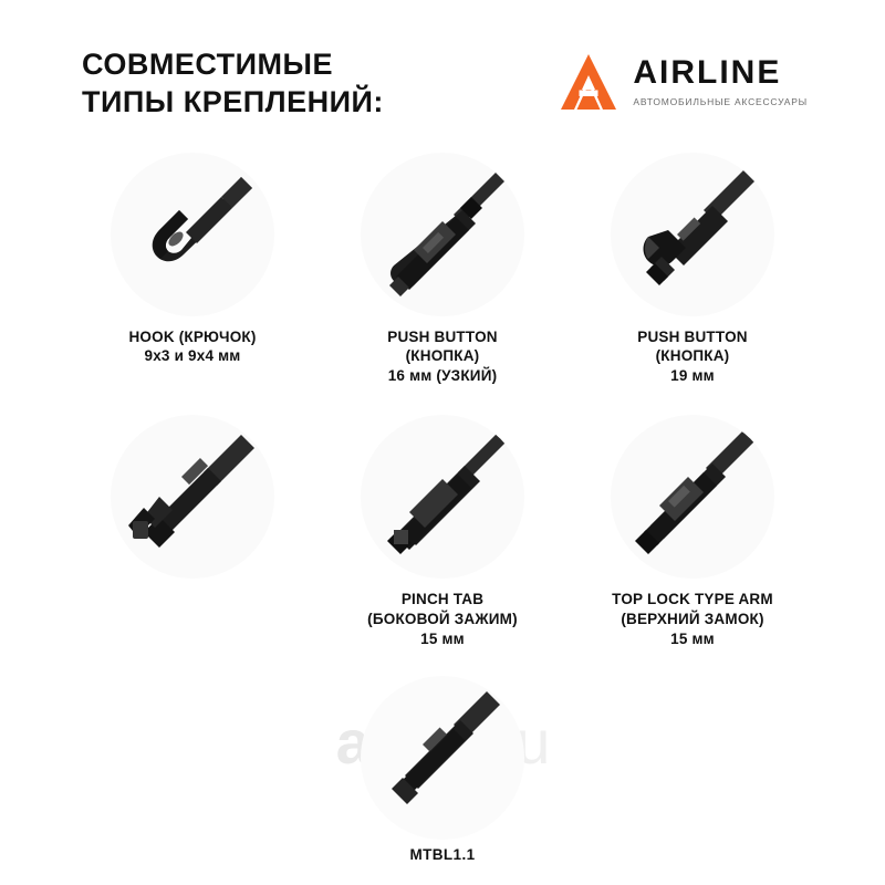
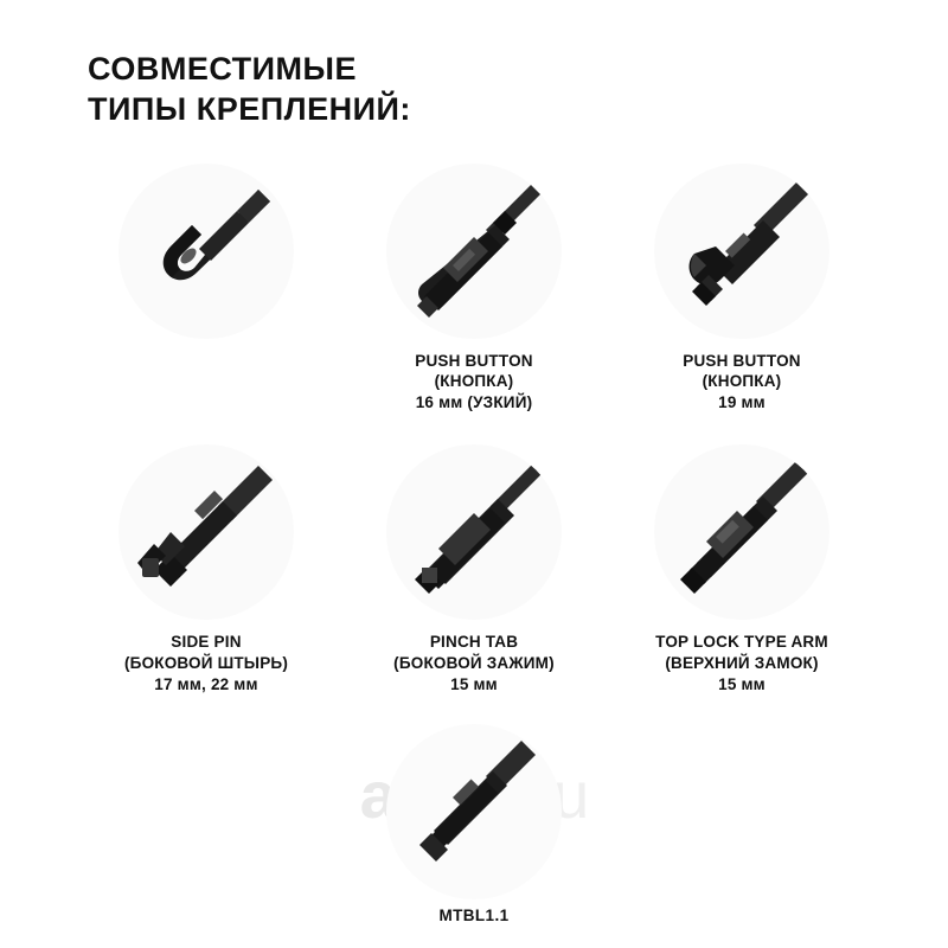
  СОВМЕСТИМЫЕ
  ТИПЫ КРЕПЛЕНИЙ:
- AIRLINE
- АВТОМОБИЛЬНЫЕ АКСЕССУАРЫ
- HOOK (КРЮЧОК)
- 9х3 и 9х4 мм
  PUSH BUTTON
  (КНОПКА)
  16 мм (УЗКИЙ)
  PUSH BUTTON
  (КНОПКА)
  19 мм
+ SIDE PIN
+ (БОКОВОЙ ШТЫРЬ)
+ 17 мм, 22 мм
  PINCH TAB
  (БОКОВОЙ ЗАЖИМ)
  15 мм
  TOP LOCK TYPE ARM
  (ВЕРХНИЙ ЗАМОК)
  15 мм
  MTBL1.1
